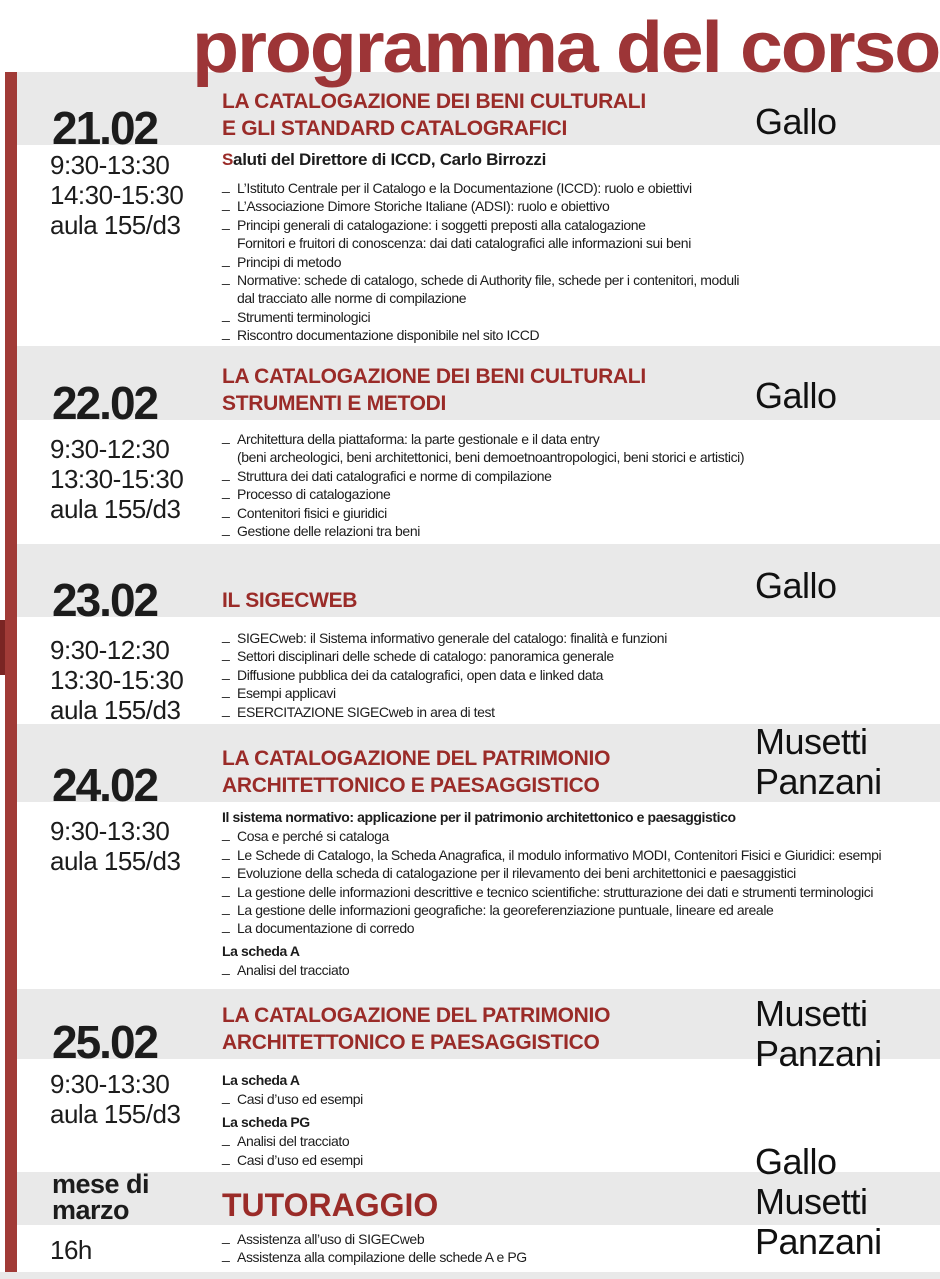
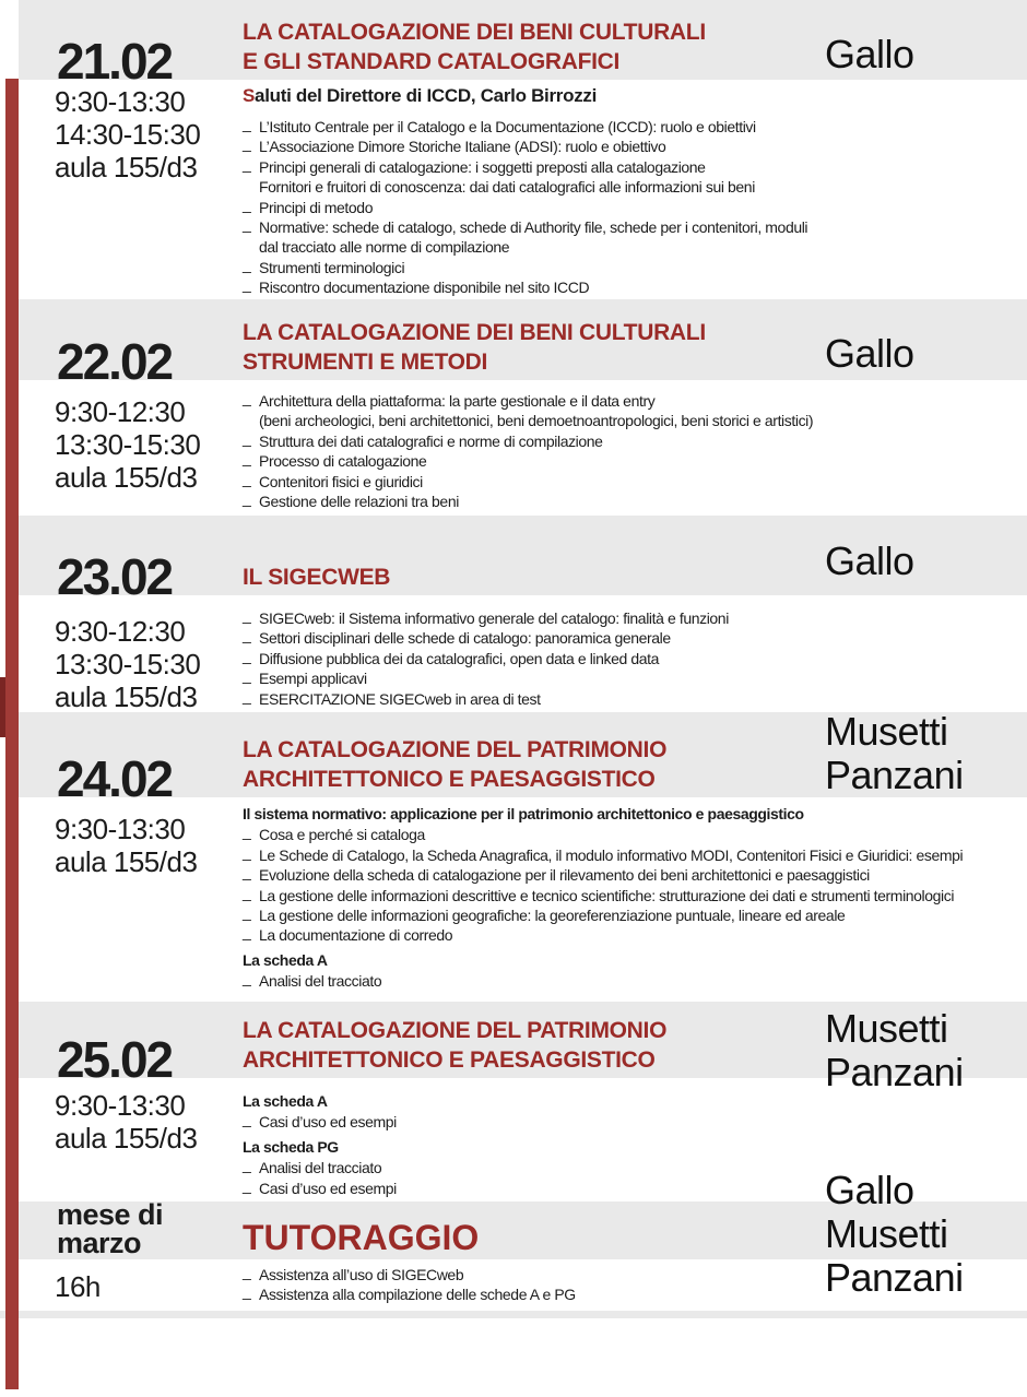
- programma del corso
  21.02
  LA CATALOGAZIONE DEI BENI CULTURALI
  E GLI STANDARD CATALOGRAFICI
  9:30-13:30
  14:30-15:30
  aula 155/d3
  Saluti del Direttore di ICCD, Carlo Birrozzi
  L’Istituto Centrale per il Catalogo e la Documentazione (ICCD): ruolo e obiettivi
  L’Associazione Dimore Storiche Italiane (ADSI): ruolo e obiettivo
  Principi generali di catalogazione: i soggetti preposti alla catalogazione
  Fornitori e fruitori di conoscenza: dai dati catalografici alle informazioni sui beni
  Principi di metodo
  Normative: schede di catalogo, schede di Authority file, schede per i contenitori, moduli
  dal tracciato alle norme di compilazione
  Strumenti terminologici
  Riscontro documentazione disponibile nel sito ICCD
  Gallo
  22.02
  LA CATALOGAZIONE DEI BENI CULTURALI
  STRUMENTI E METODI
  9:30-12:30
  13:30-15:30
  aula 155/d3
  Architettura della piattaforma: la parte gestionale e il data entry
  (beni archeologici, beni architettonici, beni demoetnoantropologici, beni storici e artistici)
  Struttura dei dati catalografici e norme di compilazione
  Processo di catalogazione
  Contenitori fisici e giuridici
  Gestione delle relazioni tra beni
  Gallo
  23.02
  IL SIGECWEB
  9:30-12:30
  13:30-15:30
  aula 155/d3
  SIGECweb: il Sistema informativo generale del catalogo: finalità e funzioni
  Settori disciplinari delle schede di catalogo: panoramica generale
  Diffusione pubblica dei da catalografici, open data e linked data
  Esempi applicavi
  ESERCITAZIONE SIGECweb in area di test
  Gallo
  24.02
  LA CATALOGAZIONE DEL PATRIMONIO
  ARCHITETTONICO E PAESAGGISTICO
  9:30-13:30
  aula 155/d3
  Il sistema normativo: applicazione per il patrimonio architettonico e paesaggistico
  Cosa e perché si cataloga
  Le Schede di Catalogo, la Scheda Anagrafica, il modulo informativo MODI, Contenitori Fisici e Giuridici: esempi
  Evoluzione della scheda di catalogazione per il rilevamento dei beni architettonici e paesaggistici
  La gestione delle informazioni descrittive e tecnico scientifiche: strutturazione dei dati e strumenti terminologici
  La gestione delle informazioni geografiche: la georeferenziazione puntuale, lineare ed areale
  La documentazione di corredo
  La scheda A
  Analisi del tracciato
  Musetti
  Panzani
  25.02
  LA CATALOGAZIONE DEL PATRIMONIO
  ARCHITETTONICO E PAESAGGISTICO
  9:30-13:30
  aula 155/d3
  La scheda A
  Casi d’uso ed esempi
  La scheda PG
  Analisi del tracciato
  Casi d’uso ed esempi
  Musetti
  Panzani
  mese di
  marzo
  TUTORAGGIO
  16h
  Assistenza all’uso di SIGECweb
  Assistenza alla compilazione delle schede A e PG
  Gallo
  Musetti
  Panzani
